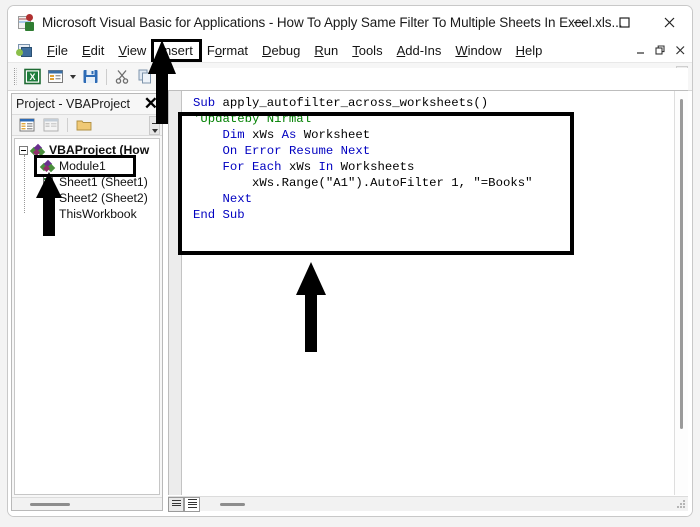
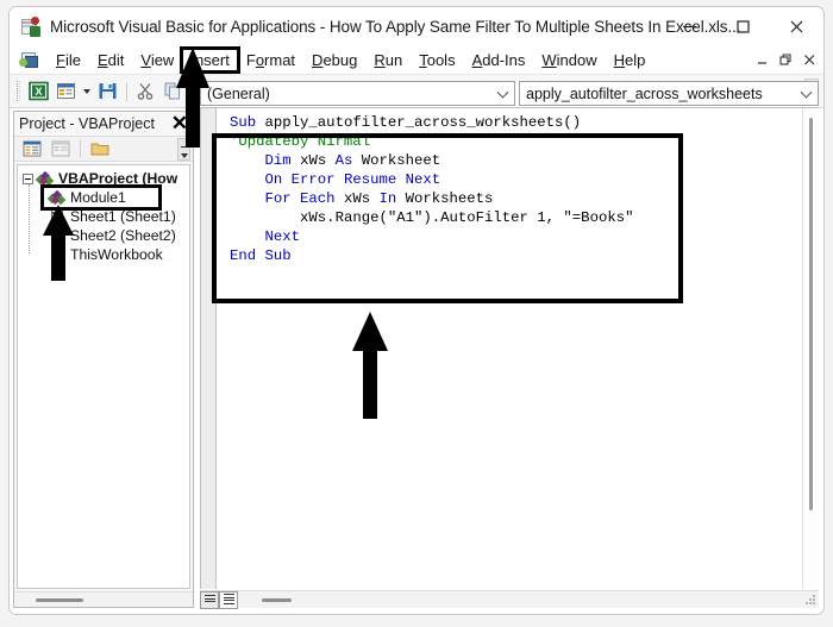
  Microsoft Visual Basic for Applications - How To Apply Same Filter To Multiple Sheets In Exl.xls..
  File
  Edit
  View
  nsert
  Format
  Debug
  Run
  Tools
  Add-Ins
  Window
  Help
  X
  Project - VBAProject
  ✕
  VBAProject (How
  Module1
  Sheet1 (Sheet1)
  Sheet2 (Sheet2)
  ThisWorkbook
+ (General)
+ apply_autofilter_across_worksheets
  Sub apply_autofilter_across_worksheets() 'Updateby Nirmal Dim xWs As Worksheet On Error Resume Next For Each xWs In Worksheets xWs.Range("A1").AutoFilter 1, "=Books" Next End Sub
